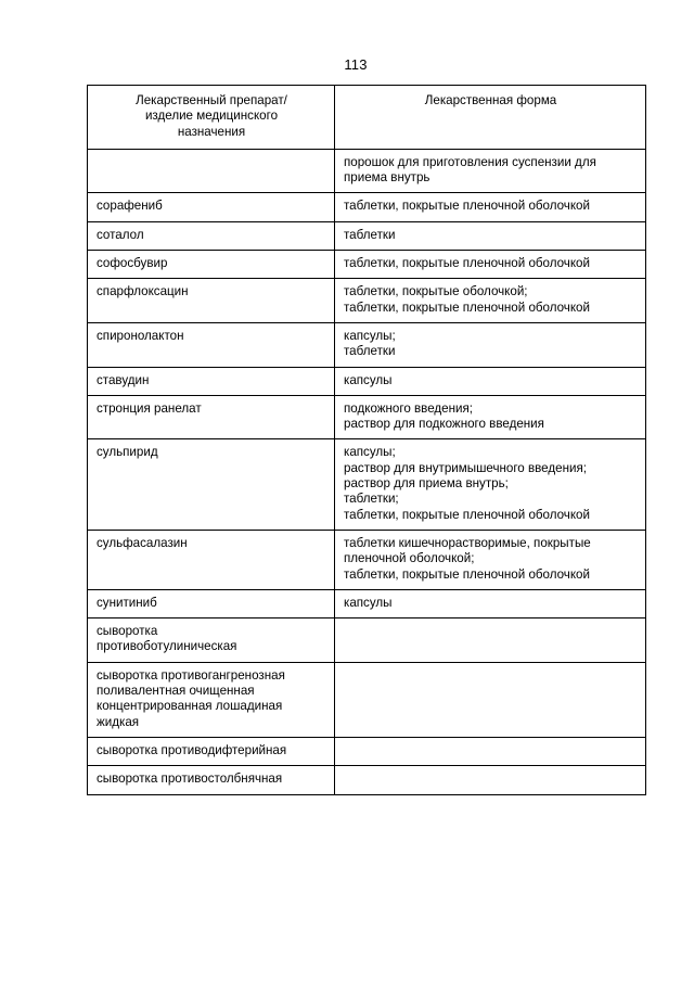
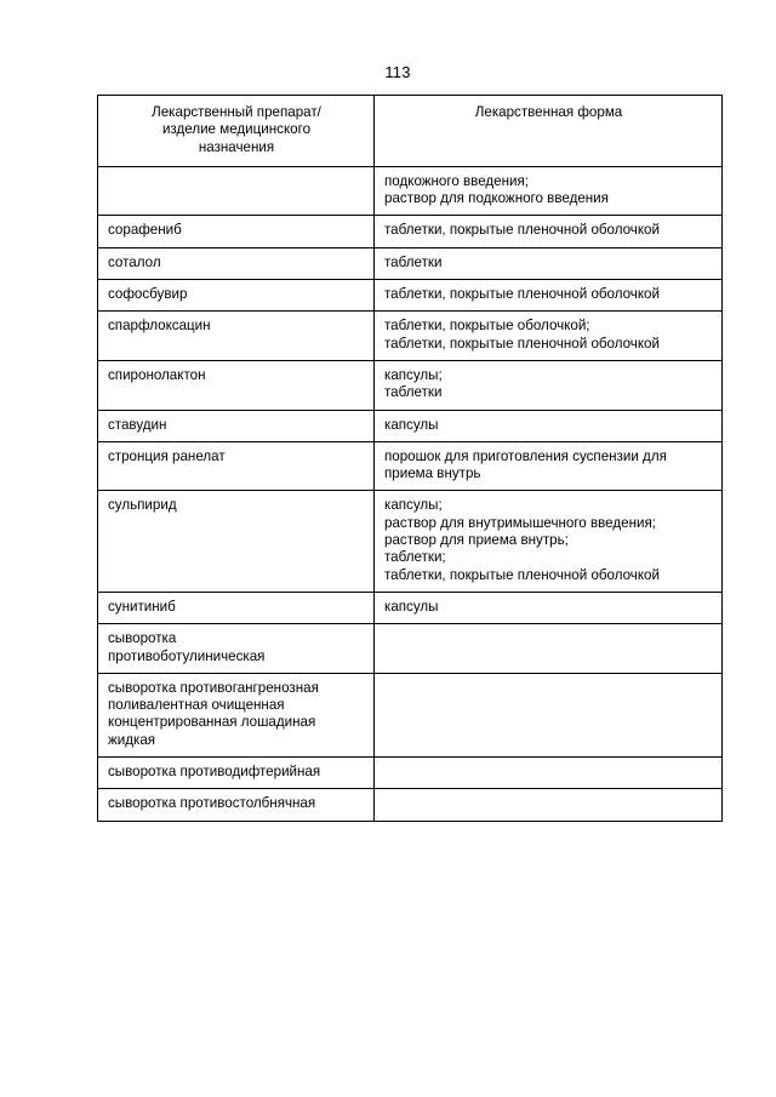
  113
  Лекарственный препарат/ изделие медицинского назначения	Лекарственная форма
- 	порошок для приготовления суспензии для приема внутрь
+ 	подкожного введения; раствор для подкожного введения
  сорафениб	таблетки, покрытые пленочной оболочкой
  соталол	таблетки
  софосбувир	таблетки, покрытые пленочной оболочкой
  спарфлоксацин	таблетки, покрытые оболочкой; таблетки, покрытые пленочной оболочкой
  спиронолактон	капсулы; таблетки
  ставудин	капсулы
- стронция ранелат	подкожного введения; раствор для подкожного введения
+ стронция ранелат	порошок для приготовления суспензии для приема внутрь
  сульпирид	капсулы; раствор для внутримышечного введения; раствор для приема внутрь; таблетки; таблетки, покрытые пленочной оболочкой
- сульфасалазин	таблетки кишечнорастворимые, покрытые пленочной оболочкой; таблетки, покрытые пленочной оболочкой
  сунитиниб	капсулы
  сыворотка противоботулиническая
  сыворотка противогангренозная поливалентная очищенная концентрированная лошадиная жидкая
  сыворотка противодифтерийная
  сыворотка противостолбнячная
